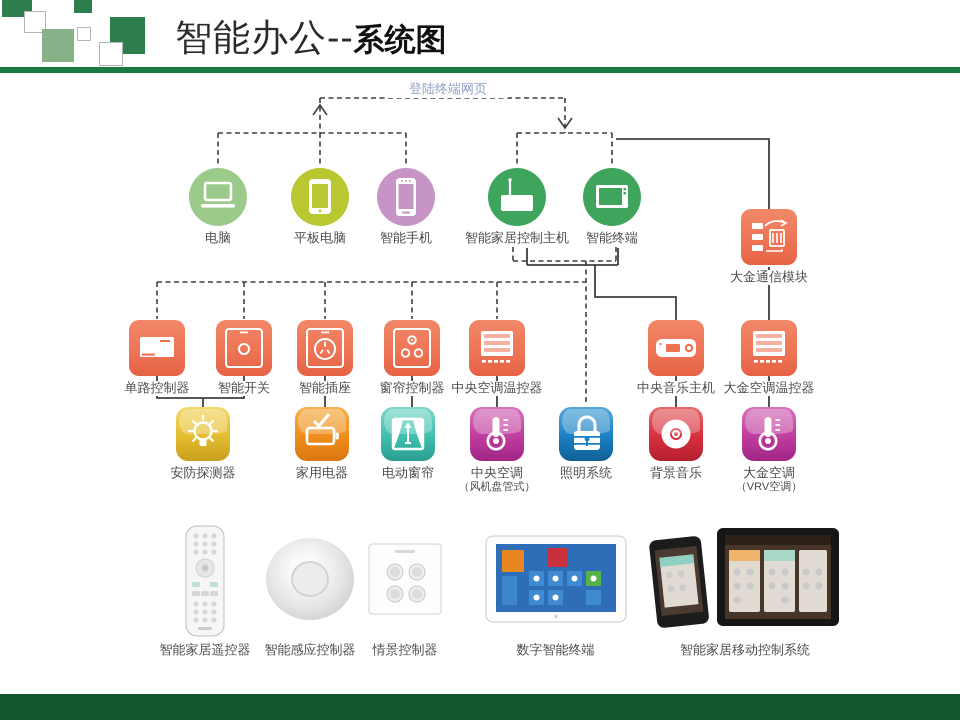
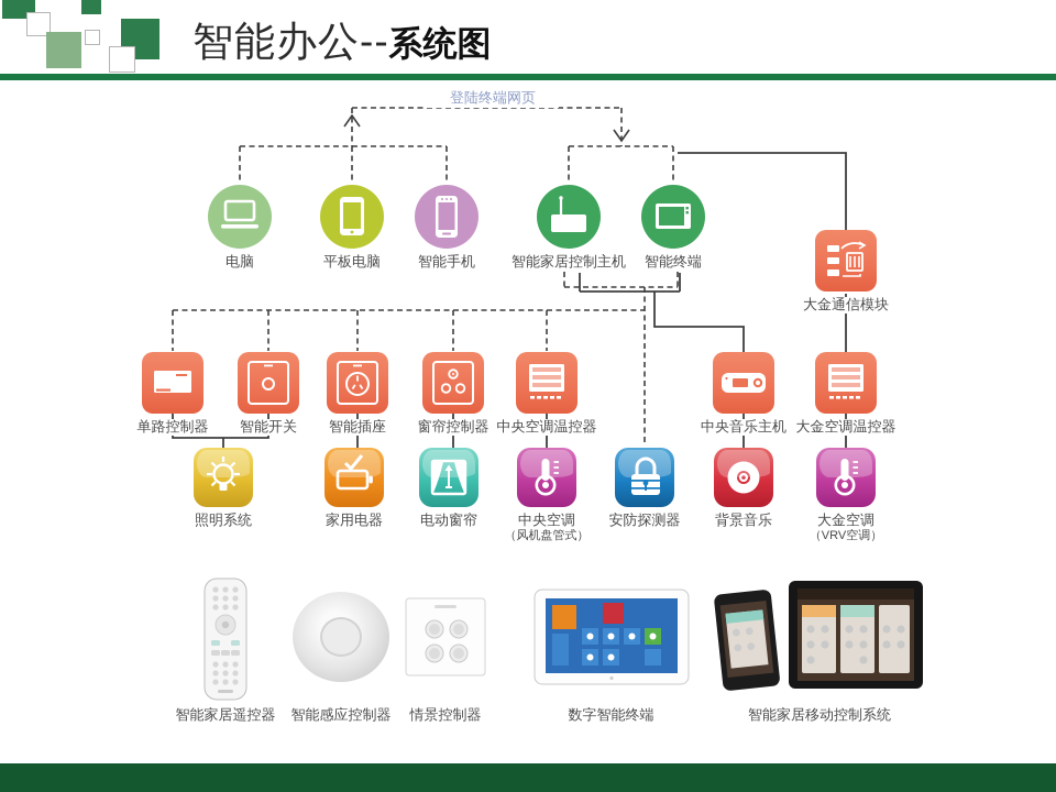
  智能办公--系统图
  登陆终端网页
  电脑
  平板电脑
  智能手机
  智能家居控制主机
  智能终端
  大金通信模块
  单路控制器
  智能开关
  智能插座
  窗帘控制器
  中央空调温控器
  中央音乐主机
  大金空调温控器
- 安防探测器
+ 照明系统
  家用电器
  电动窗帘
  中央空调
  （风机盘管式）
- 照明系统
+ 安防探测器
  背景音乐
  大金空调
  （VRV空调）
  智能家居遥控器
  智能感应控制器
  情景控制器
  数字智能终端
  智能家居移动控制系统
